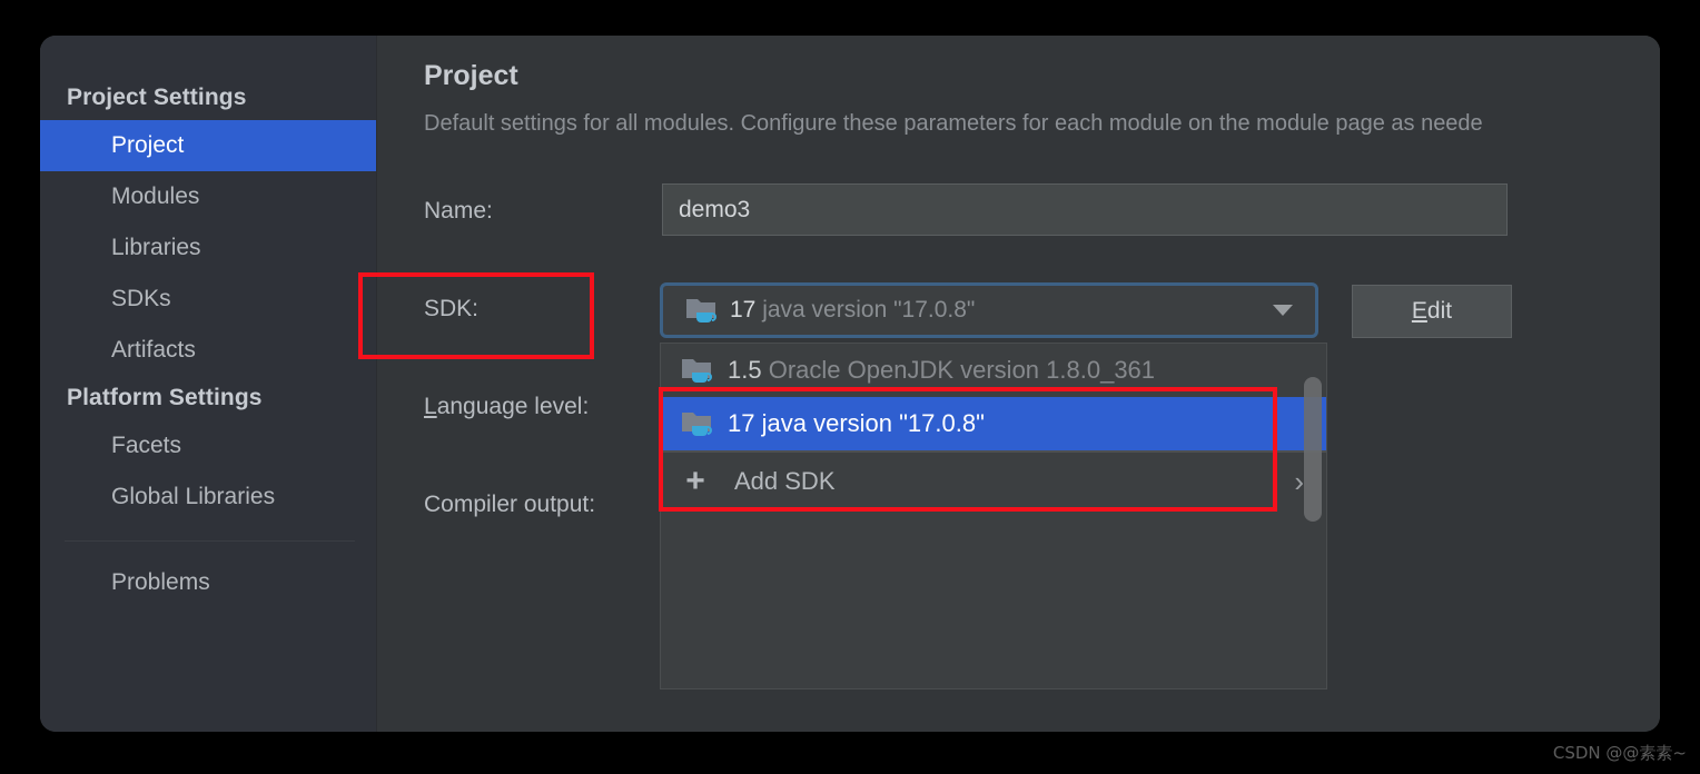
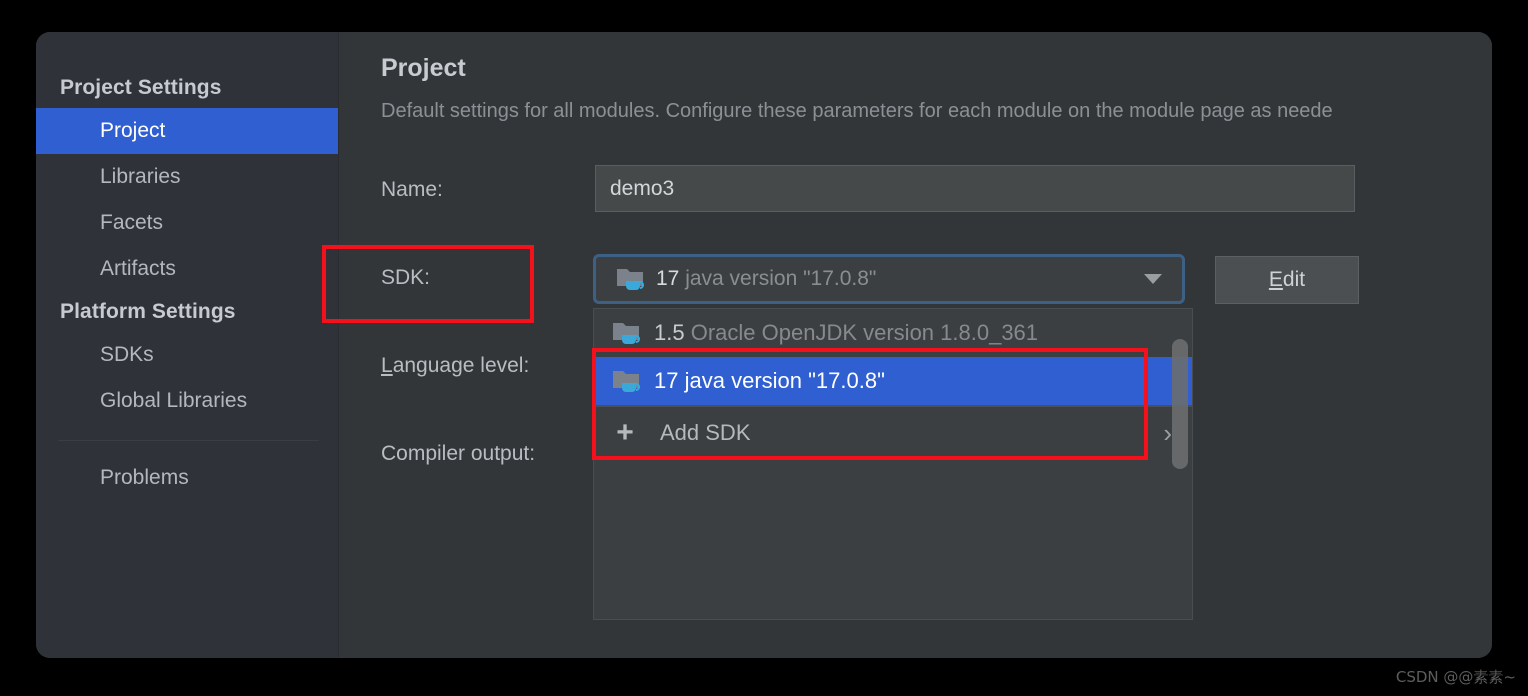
  Project Settings
  Project
- Modules
  Libraries
- SDKs
+ Facets
  Artifacts
  Platform Settings
- Facets
+ SDKs
  Global Libraries
  Problems
  Project
  Default settings for all modules. Configure these parameters for each module on the module page as neede
  Name:
  demo3
  SDK:
  17 java version "17.0.8"
  E
  dit
  Language level:
  Compiler output:
  1.5 Oracle OpenJDK version 1.8.0_361
  17 java version "17.0.8"
  +
  Add SDK
  ›
  CSDN @@素素~
